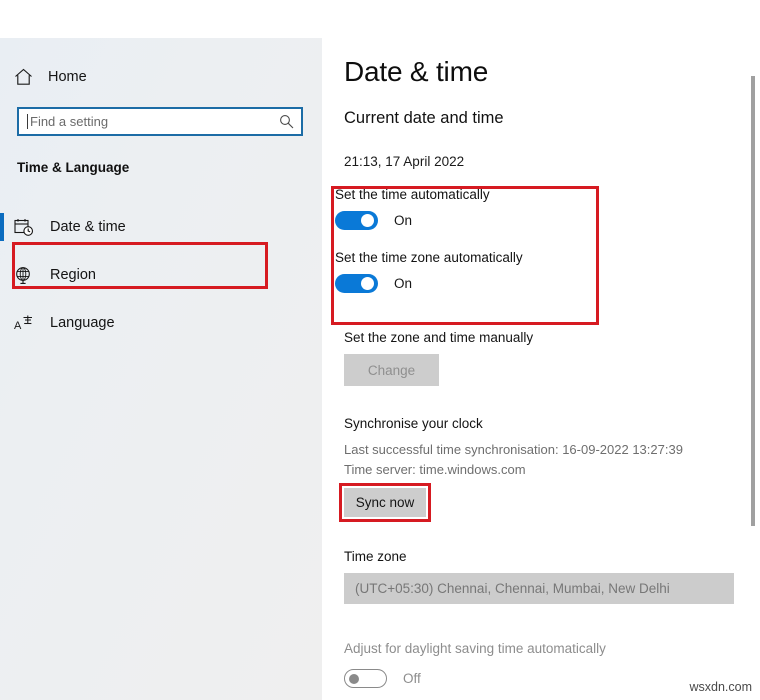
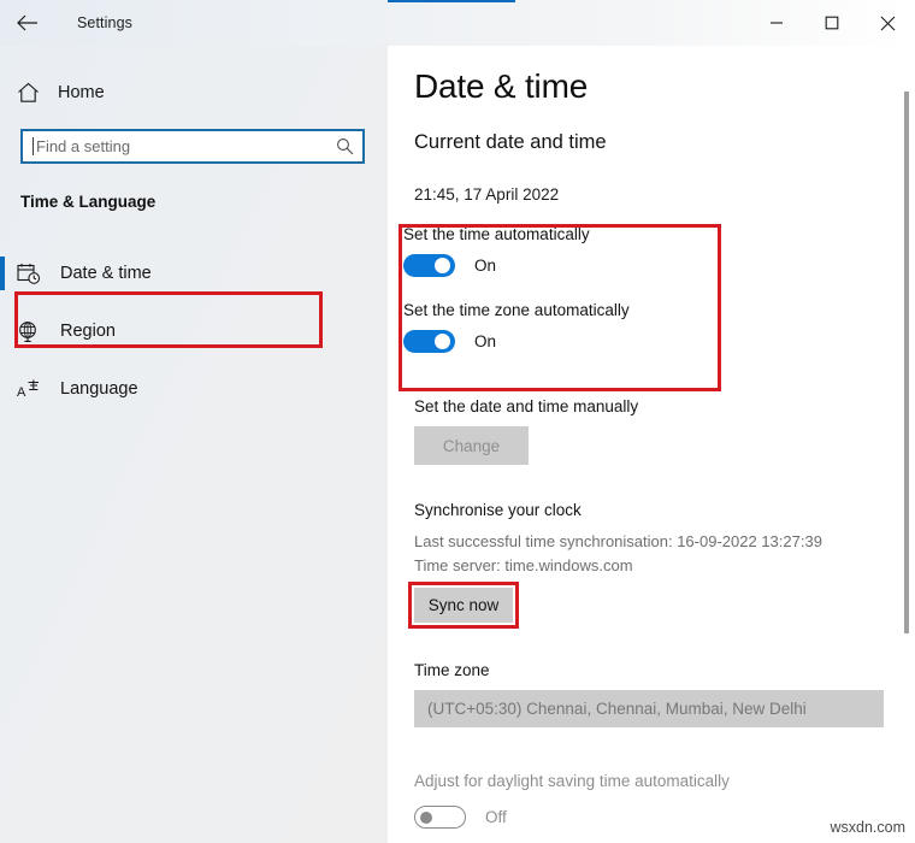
+ Settings
  Home
  Find a setting
  Time & Language
  Date & time
  Region
  A
  Language
  Date & time
  Current date and time
- 21:13, 17 April 2022
+ 21:45, 17 April 2022
  Set the time automatically
  On
  Set the time zone automatically
  On
- Set the zone and time manually
+ Set the date and time manually
  Change
  Synchronise your clock
  Last successful time synchronisation: 16-09-2022 13:27:39
  Time server: time.windows.com
  Sync now
  Time zone
  (UTC+05:30) Chennai, Chennai, Mumbai, New Delhi
  Adjust for daylight saving time automatically
  Off
  wsxdn.com
